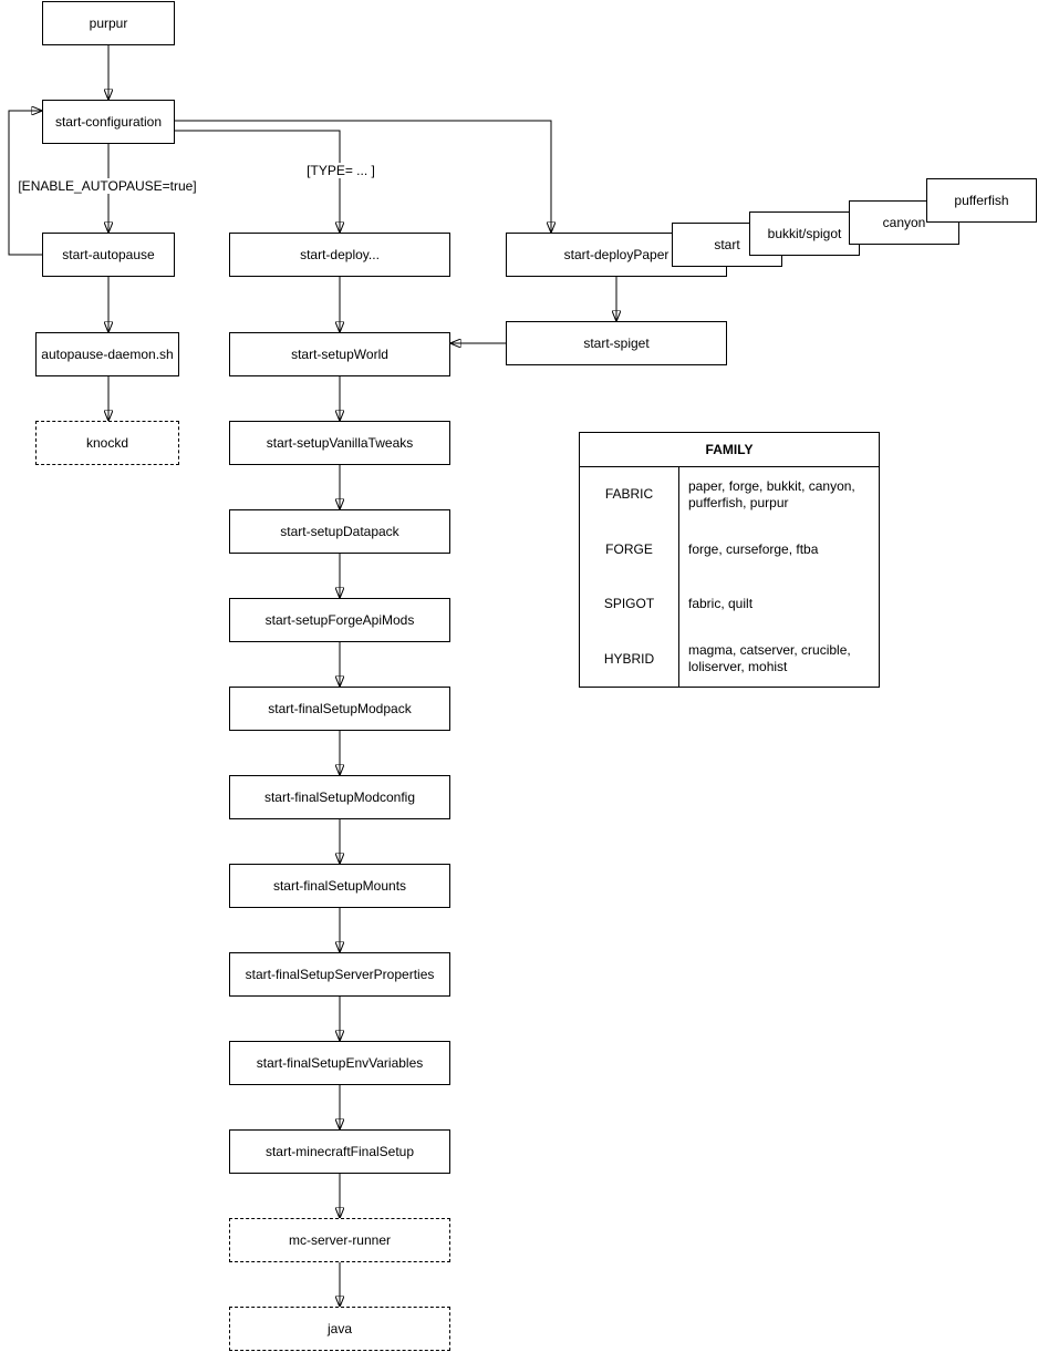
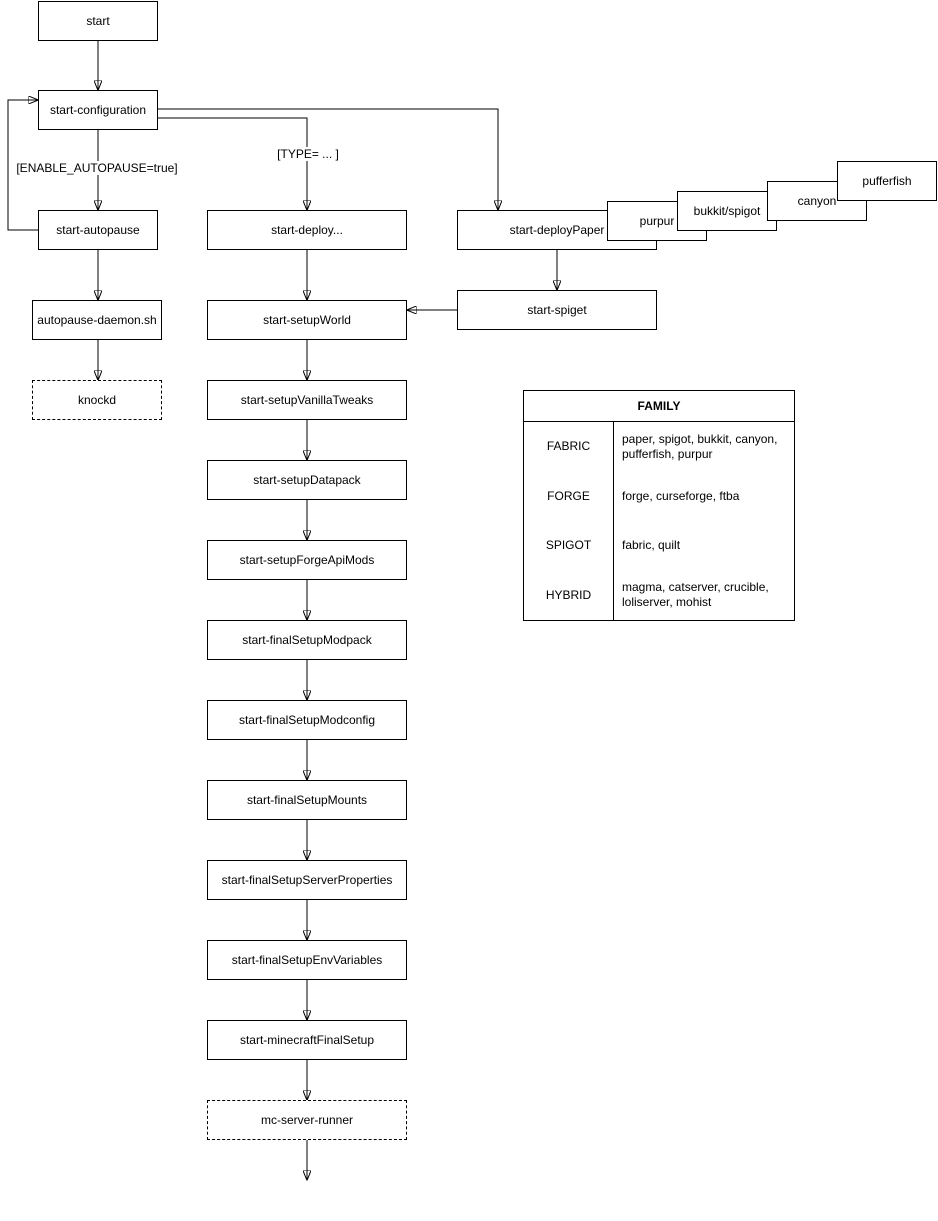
- purpur
+ start
  start-configuration
  start-autopause
  autopause-daemon.sh
  knockd
  start-deploy...
  start-setupWorld
  start-setupVanillaTweaks
  start-setupDatapack
  start-setupForgeApiMods
  start-finalSetupModpack
  start-finalSetupModconfig
  start-finalSetupMounts
  start-finalSetupServerProperties
  start-finalSetupEnvVariables
  start-minecraftFinalSetup
  mc-server-runner
- java
  start-deployPaper
- start
+ purpur
  bukkit/spigot
  canyon
  pufferfish
  start-spiget
  [ENABLE_AUTOPAUSE=true]
  [TYPE= ... ]
  FAMILY
  FABRIC
  FORGE
  SPIGOT
  HYBRID
- paper, forge, bukkit, canyon, pufferfish, purpur
+ paper, spigot, bukkit, canyon, pufferfish, purpur
  forge, curseforge, ftba
  fabric, quilt
  magma, catserver, crucible, loliserver, mohist
